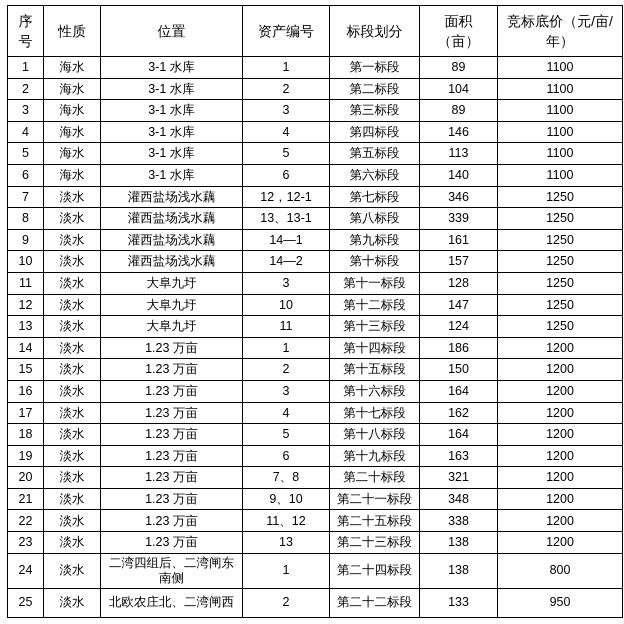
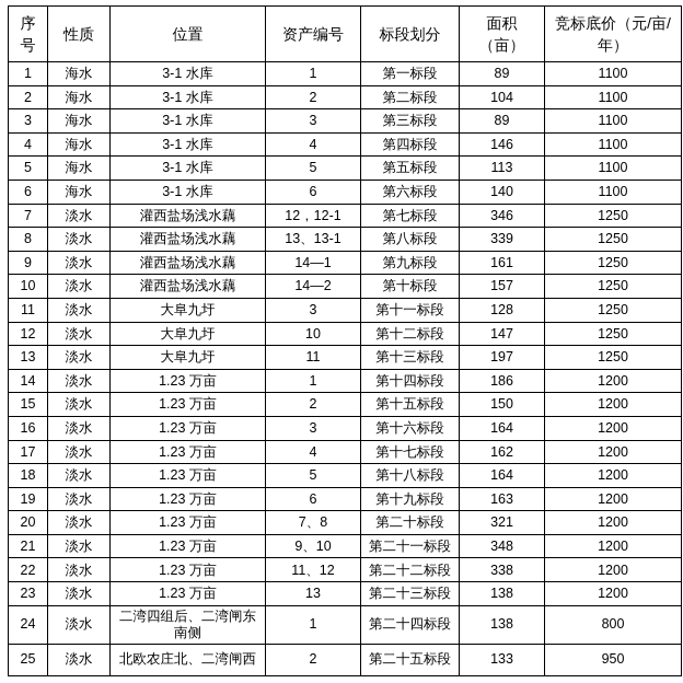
  序号	性质	位置	资产编号	标段划分	面积（亩）	竞标底价（元/亩/年）
  1	海水	3-1 水库	1	第一标段	89	1100
  2	海水	3-1 水库	2	第二标段	104	1100
  3	海水	3-1 水库	3	第三标段	89	1100
  4	海水	3-1 水库	4	第四标段	146	1100
  5	海水	3-1 水库	5	第五标段	113	1100
  6	海水	3-1 水库	6	第六标段	140	1100
  7	淡水	灌西盐场浅水藕	12，12-1	第七标段	346	1250
  8	淡水	灌西盐场浅水藕	13、13-1	第八标段	339	1250
  9	淡水	灌西盐场浅水藕	14—1	第九标段	161	1250
  10	淡水	灌西盐场浅水藕	14—2	第十标段	157	1250
  11	淡水	大阜九圩	3	第十一标段	128	1250
  12	淡水	大阜九圩	10	第十二标段	147	1250
- 13	淡水	大阜九圩	11	第十三标段	124	1250
+ 13	淡水	大阜九圩	11	第十三标段	197	1250
  14	淡水	1.23 万亩	1	第十四标段	186	1200
  15	淡水	1.23 万亩	2	第十五标段	150	1200
  16	淡水	1.23 万亩	3	第十六标段	164	1200
  17	淡水	1.23 万亩	4	第十七标段	162	1200
  18	淡水	1.23 万亩	5	第十八标段	164	1200
  19	淡水	1.23 万亩	6	第十九标段	163	1200
  20	淡水	1.23 万亩	7、8	第二十标段	321	1200
  21	淡水	1.23 万亩	9、10	第二十一标段	348	1200
- 22	淡水	1.23 万亩	11、12	第二十五标段	338	1200
+ 22	淡水	1.23 万亩	11、12	第二十二标段	338	1200
  23	淡水	1.23 万亩	13	第二十三标段	138	1200
  24	淡水	二湾四组后、二湾闸东南侧	1	第二十四标段	138	800
- 25	淡水	北欧农庄北、二湾闸西	2	第二十二标段	133	950
+ 25	淡水	北欧农庄北、二湾闸西	2	第二十五标段	133	950
